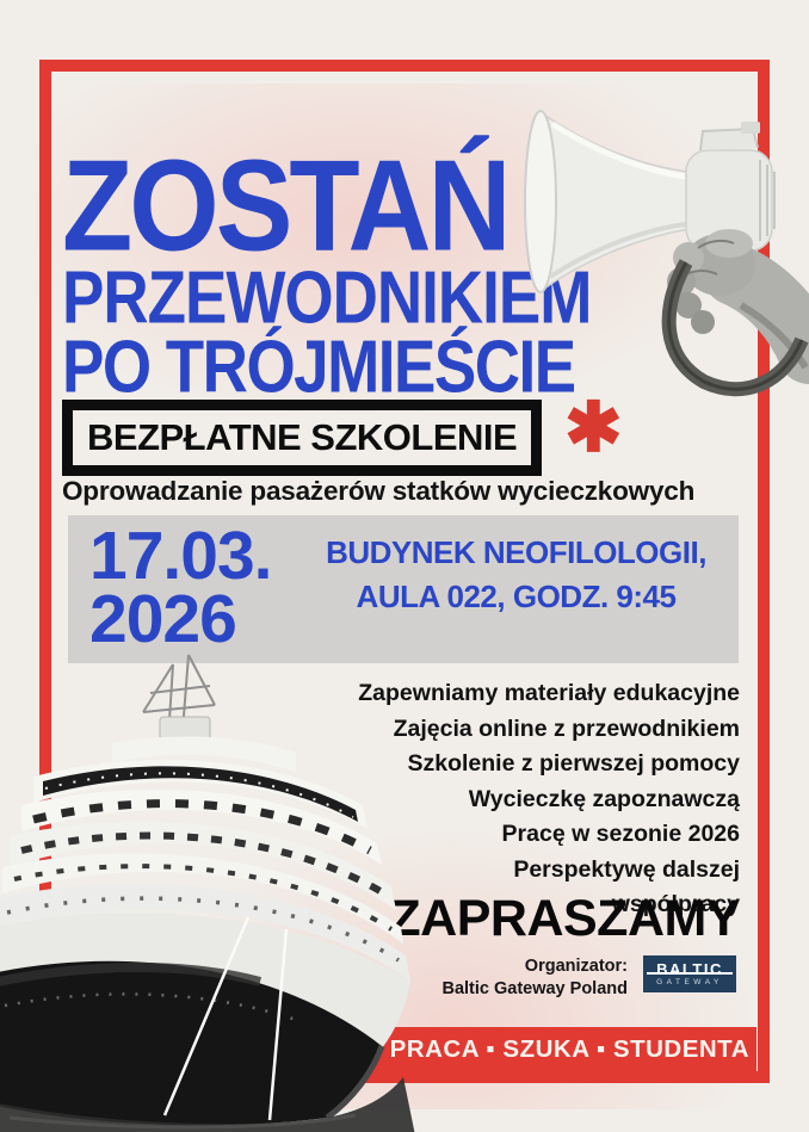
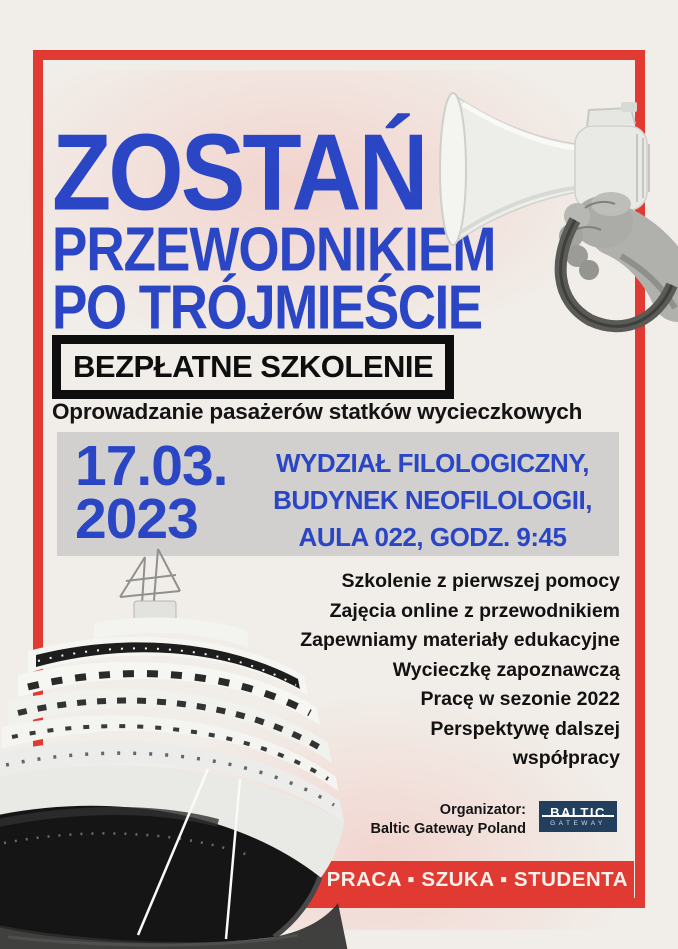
  ZOSTAŃ
  PRZEWODNIKIEM
  PO TRÓJMIEŚCIE
  BEZPŁATNE SZKOLENIE
- ✱
  Oprowadzanie pasażerów statków wycieczkowych
  17.03.
- 2026
+ 2023
+ WYDZIAŁ FILOLOGICZNY,
  BUDYNEK NEOFILOLOGII,
  AULA 022, GODZ. 9:45
- Zapewniamy materiały edukacyjne
+ Szkolenie z pierwszej pomocy
  Zajęcia online z przewodnikiem
- Szkolenie z pierwszej pomocy
+ Zapewniamy materiały edukacyjne
  Wycieczkę zapoznawczą
- Pracę w sezonie 2026
+ Pracę w sezonie 2022
  Perspektywę dalszej współpracy
- ZAPRASZAMY
  Organizator:
  Baltic Gateway Poland
  BALTIC
